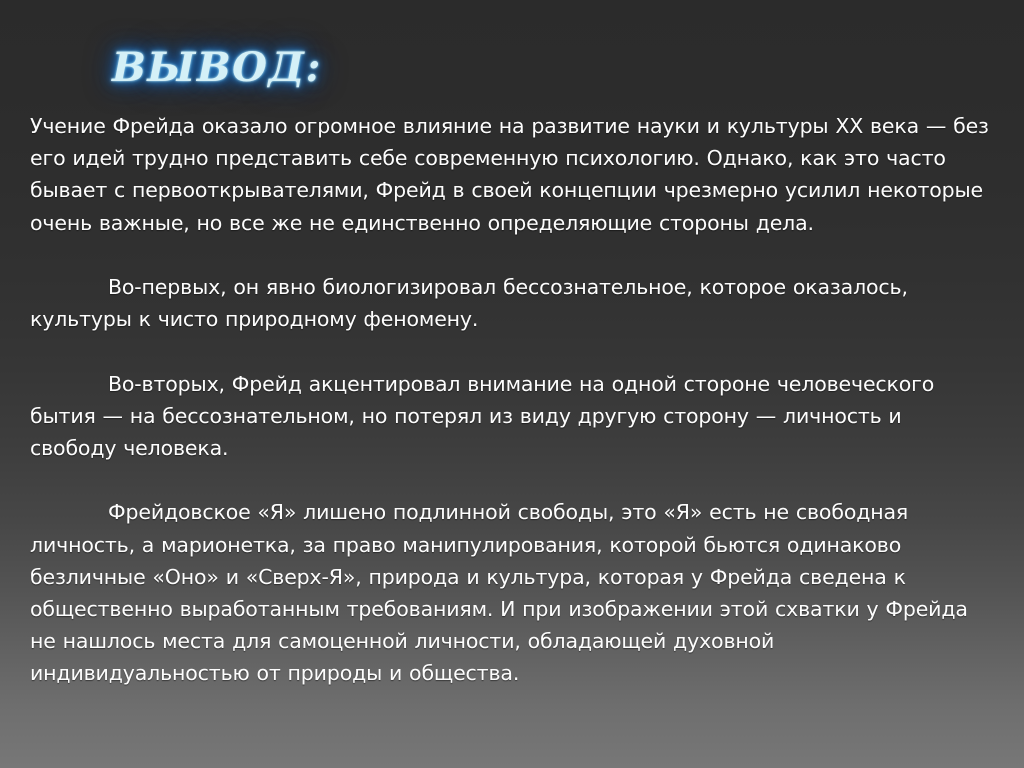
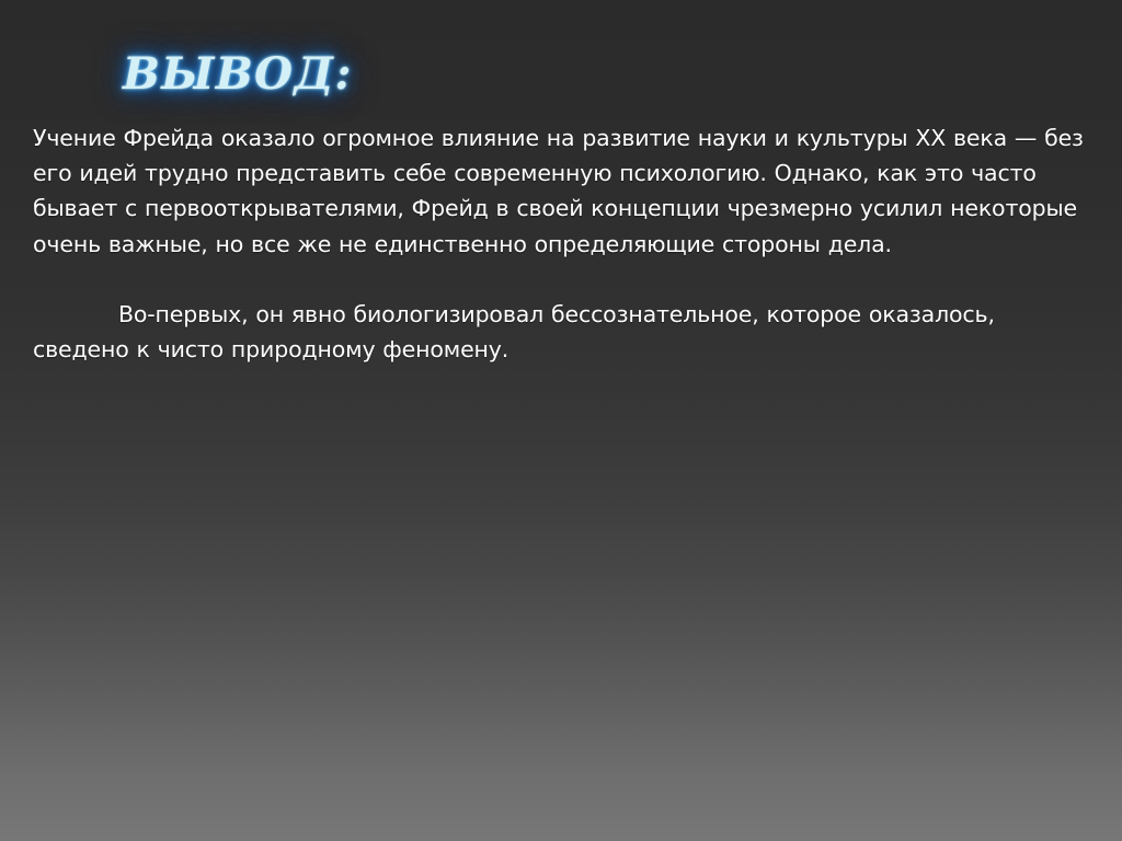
  ВЫВОД:
  Учение Фрейда оказало огромное влияние на развитие науки и культуры XX века — без его идей трудно представить себе современную психологию. Однако, как это часто бывает с первооткрывателями, Фрейд в своей концепции чрезмерно усилил некоторые очень важные, но все же не единственно определяющие стороны дела.
- Во-первых, он явно биологизировал бессознательное, которое оказалось, культуры к чисто природному феномену.
+ Во-первых, он явно биологизировал бессознательное, которое оказалось, сведено к чисто природному феномену.
- Во-вторых, Фрейд акцентировал внимание на одной стороне человеческого бытия — на бессознательном, но потерял из виду другую сторону — личность и свободу человека.
- Фрейдовское «Я» лишено подлинной свободы, это «Я» есть не свободная личность, а марионетка, за право манипулирования, которой бьются одинаково безличные «Оно» и «Сверх-Я», природа и культура, которая у Фрейда сведена к общественно выработанным требованиям. И при изображении этой схватки у Фрейда не нашлось места для самоценной личности, обладающей духовной индивидуальностью от природы и общества.
